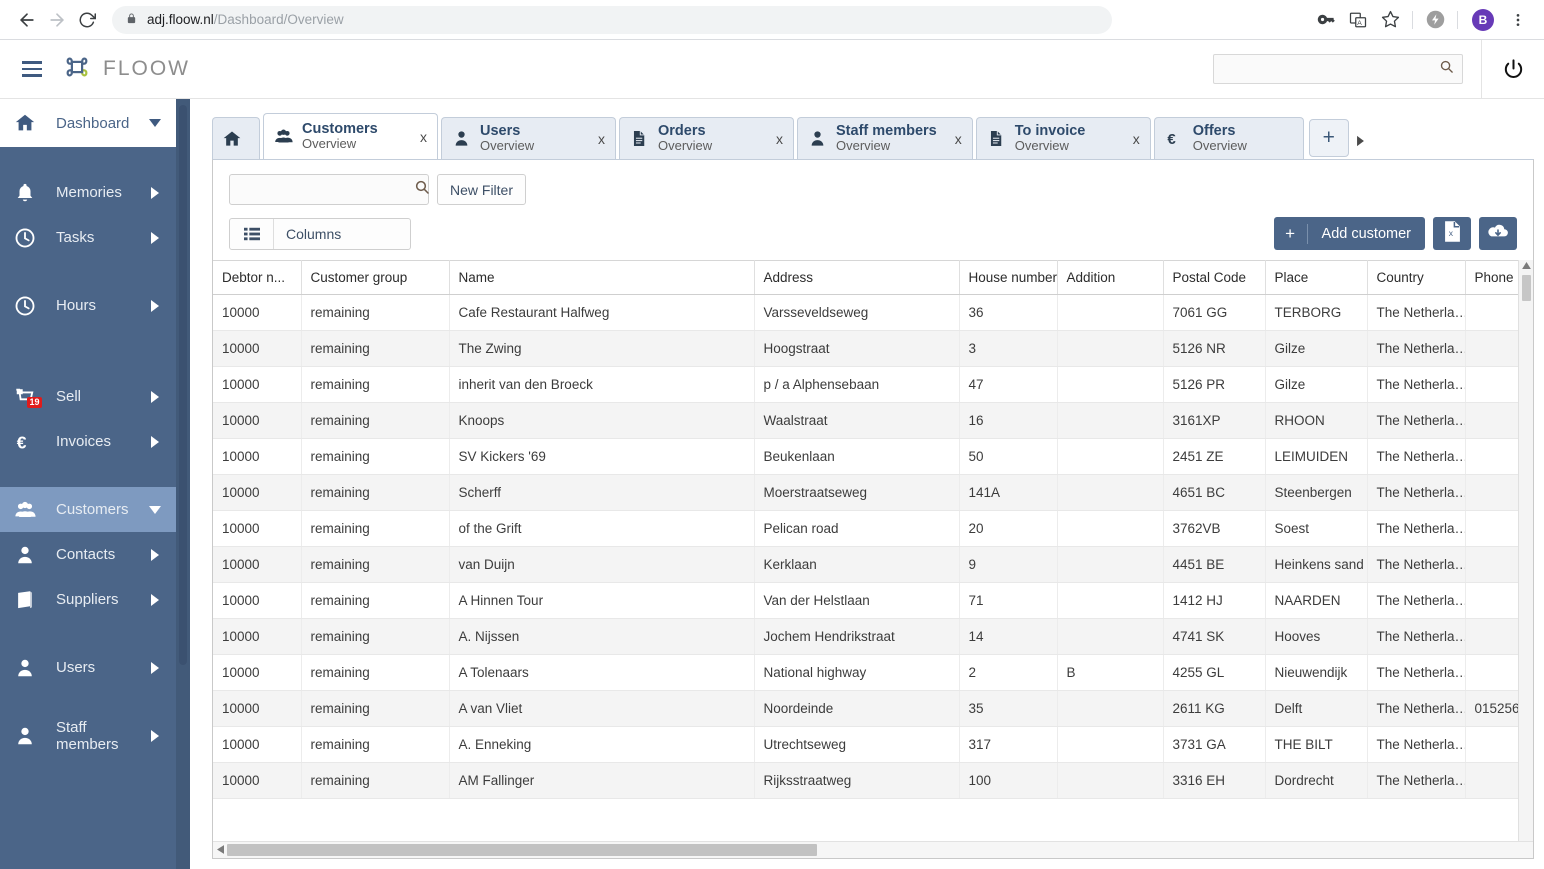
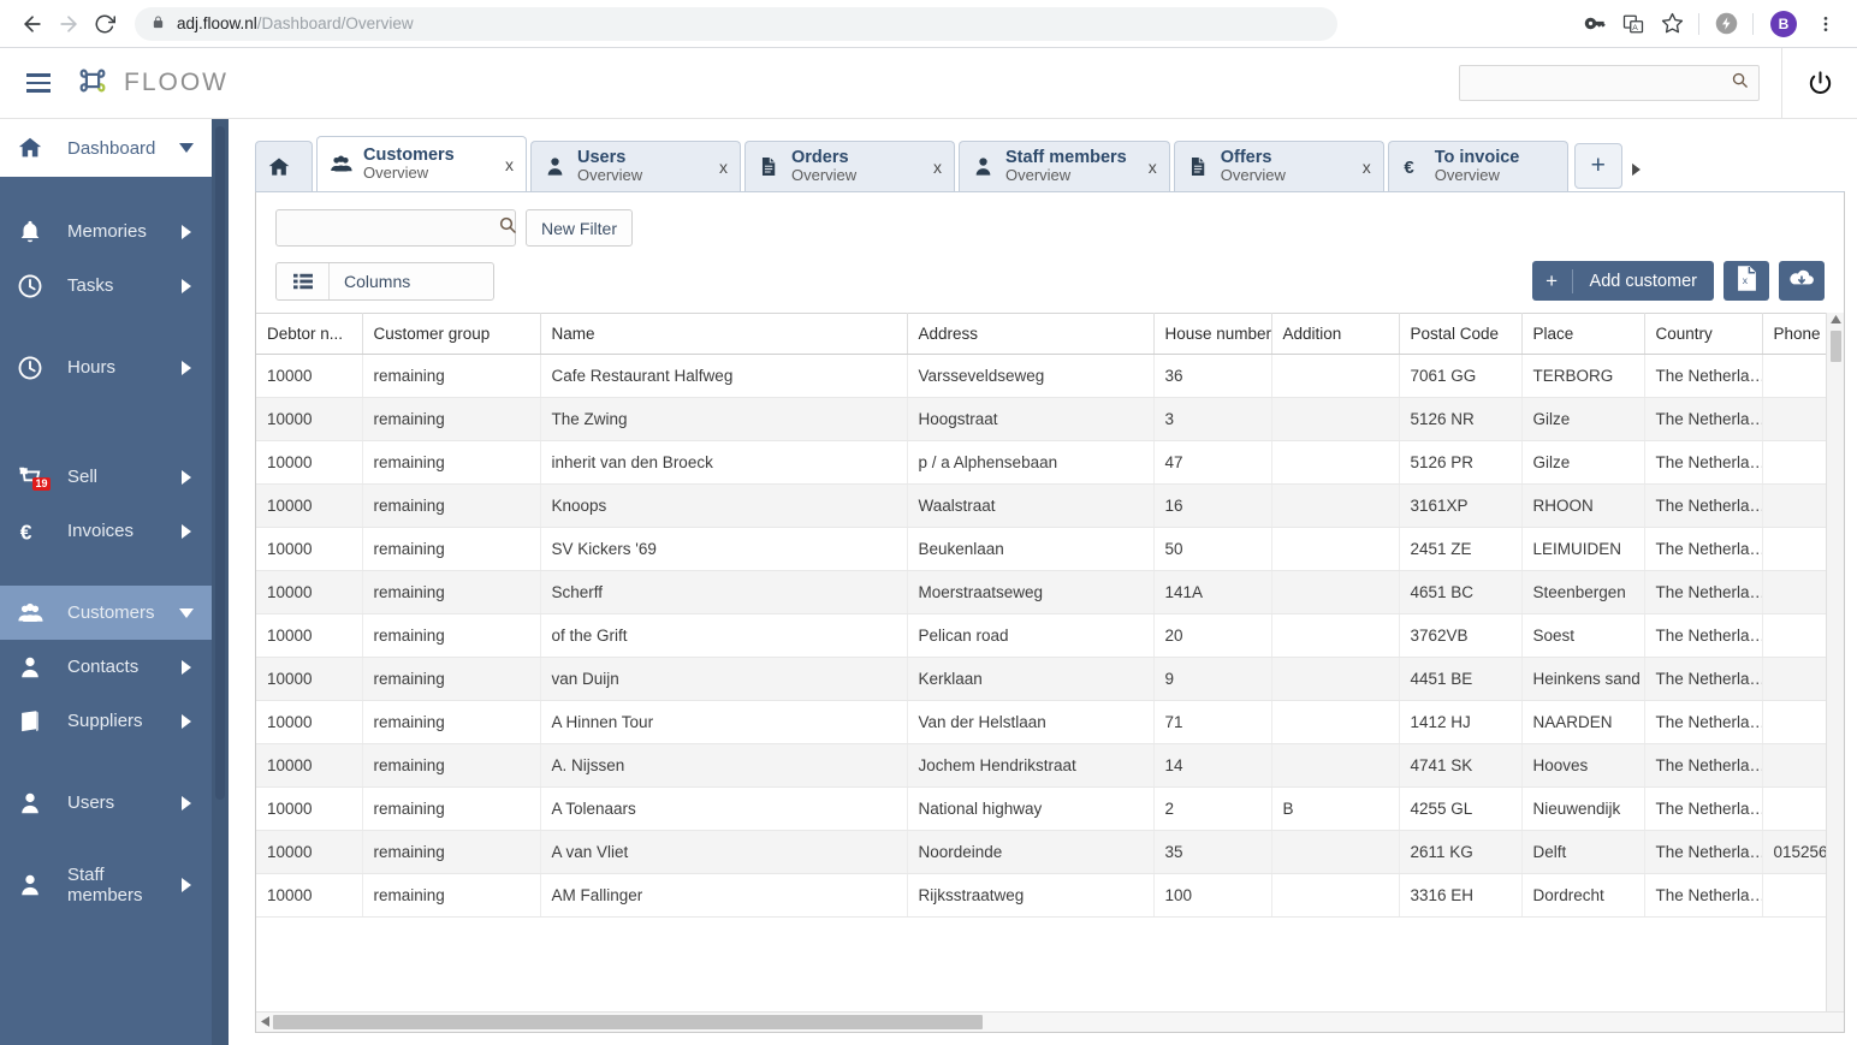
  adj.floow.nl/Dashboard/Overview
  B
  FLOOW
  Dashboard
  Memories
  Tasks
  Hours
  Sell
  19
  €
  Invoices
  Customers
  Contacts
  Suppliers
  Users
  Staff members
  Customers
  Overview
  x
  Users
  Overview
  x
  Orders
  Overview
  x
  Staff members
  Overview
  x
- To invoice
+ Offers
  Overview
  x
  €
- Offers
+ To invoice
  Overview
  +
  New Filter
  Columns
  +
  Add customer
  x
  Debtor n...	Customer group	Name	Address	House number	Addition	Postal Code	Place	Country	Phone
  10000	remaining	Cafe Restaurant Halfweg	Varsseveldseweg	36		7061 GG	TERBORG	The Netherla…
  10000	remaining	The Zwing	Hoogstraat	3		5126 NR	Gilze	The Netherla…
  10000	remaining	inherit van den Broeck	p / a Alphensebaan	47		5126 PR	Gilze	The Netherla…
  10000	remaining	Knoops	Waalstraat	16		3161XP	RHOON	The Netherla…
  10000	remaining	SV Kickers '69	Beukenlaan	50		2451 ZE	LEIMUIDEN	The Netherla…
  10000	remaining	Scherff	Moerstraatseweg	141A		4651 BC	Steenbergen	The Netherla…
  10000	remaining	of the Grift	Pelican road	20		3762VB	Soest	The Netherla…
  10000	remaining	van Duijn	Kerklaan	9		4451 BE	Heinkens sand	The Netherla…
  10000	remaining	A Hinnen Tour	Van der Helstlaan	71		1412 HJ	NAARDEN	The Netherla…
  10000	remaining	A. Nijssen	Jochem Hendrikstraat	14		4741 SK	Hooves	The Netherla…
  10000	remaining	A Tolenaars	National highway	2	B	4255 GL	Nieuwendijk	The Netherla…
  10000	remaining	A van Vliet	Noordeinde	35		2611 KG	Delft	The Netherla…	015256
- 10000	remaining	A. Enneking	Utrechtseweg	317		3731 GA	THE BILT	The Netherla…
  10000	remaining	AM Fallinger	Rijksstraatweg	100		3316 EH	Dordrecht	The Netherla…
